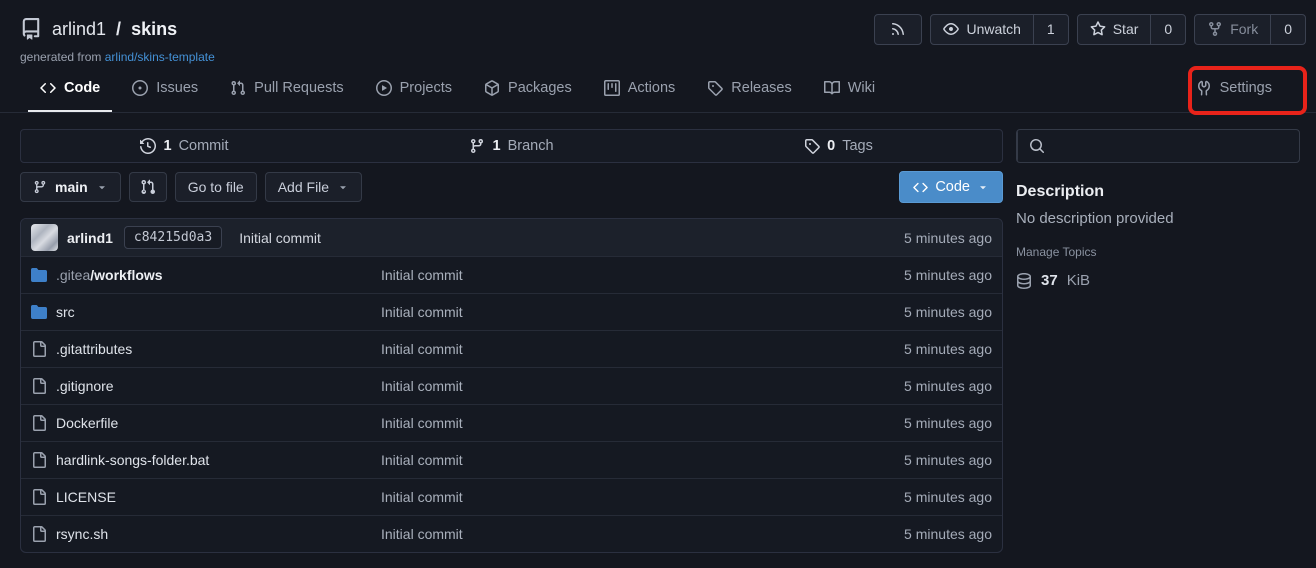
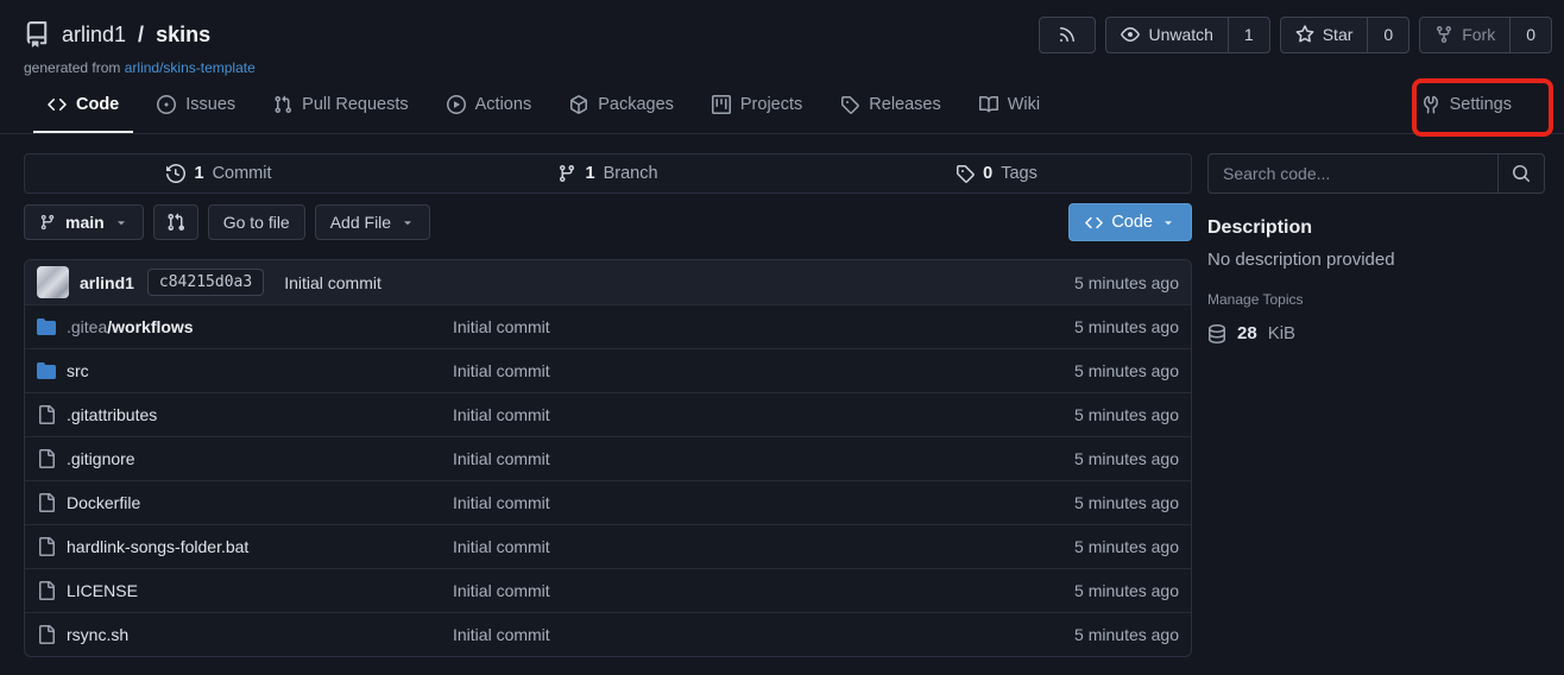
  arlind1
  /
  skins
  Unwatch
  1
  Star
  0
  Fork
  0
  generated from arlind/skins-template
  Code
  Issues
  Pull Requests
- Projects
+ Actions
  Packages
- Actions
+ Projects
  Releases
  Wiki
  Settings
  1
  Commit
  1
  Branch
  0
  Tags
  main
  Go to file
  Add File
  Code
  arlind1
  c84215d0a3
  Initial commit
  5 minutes ago
  .gitea/workflows
  Initial commit
  5 minutes ago
  src
  Initial commit
  5 minutes ago
  .gitattributes
  Initial commit
  5 minutes ago
  .gitignore
  Initial commit
  5 minutes ago
  Dockerfile
  Initial commit
  5 minutes ago
  hardlink-songs-folder.bat
  Initial commit
  5 minutes ago
  LICENSE
  Initial commit
  5 minutes ago
  rsync.sh
  Initial commit
  5 minutes ago
+ Search code...
  Description
  No description provided
  Manage Topics
- 37
+ 28
  KiB
